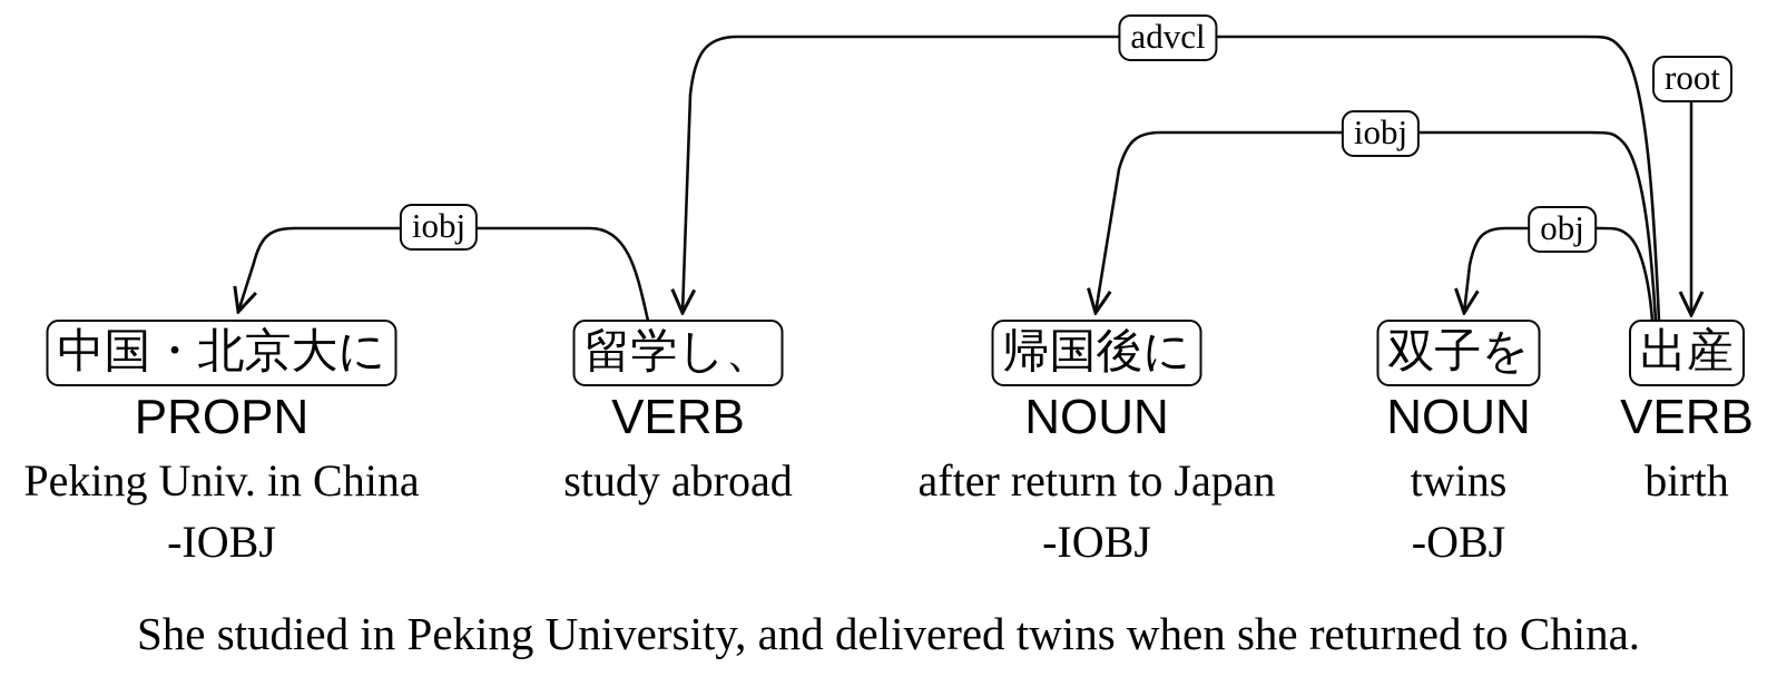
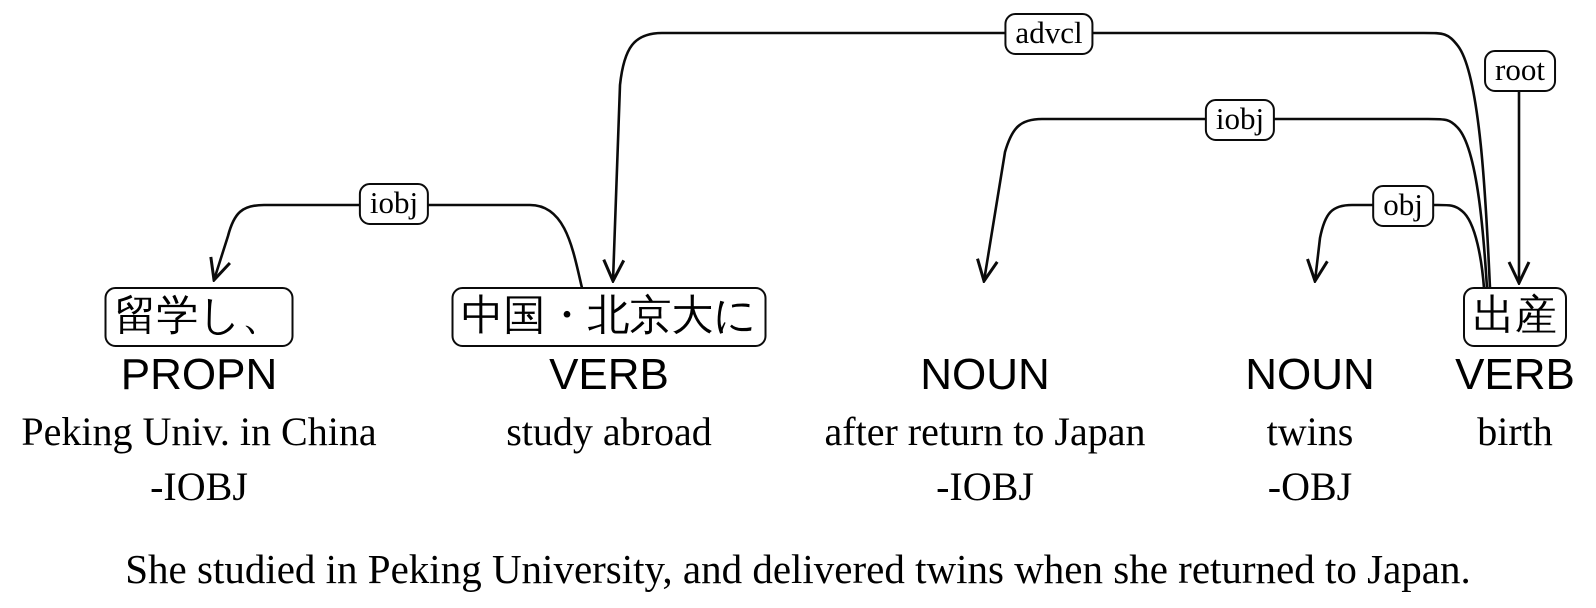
  iobj
  advcl
  iobj
  obj
  root
- 中国・北京大に
+ 留学し、
  PROPN
  Peking Univ. in China
  -IOBJ
- 留学し、
+ 中国・北京大に
  VERB
  study abroad
- 帰国後に
  NOUN
  after return to Japan
  -IOBJ
- 双子を
  NOUN
  twins
  -OBJ
  出産
  VERB
  birth
- She studied in Peking University, and delivered twins when she returned to China.
+ She studied in Peking University, and delivered twins when she returned to Japan.
